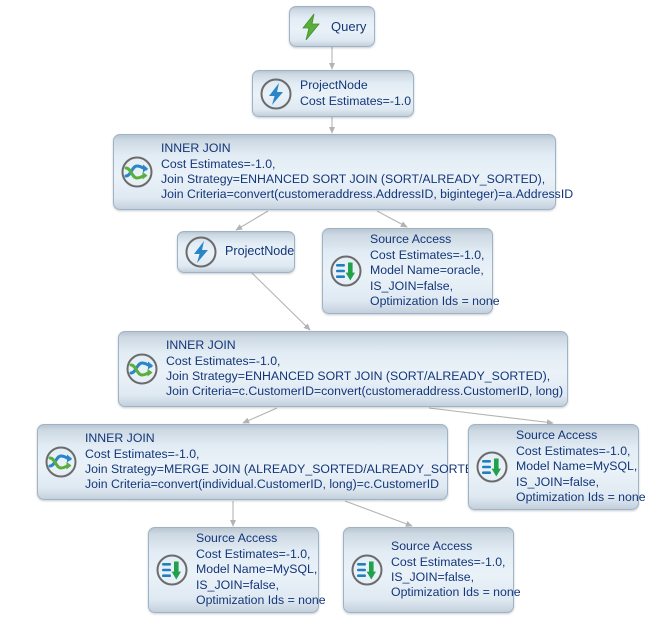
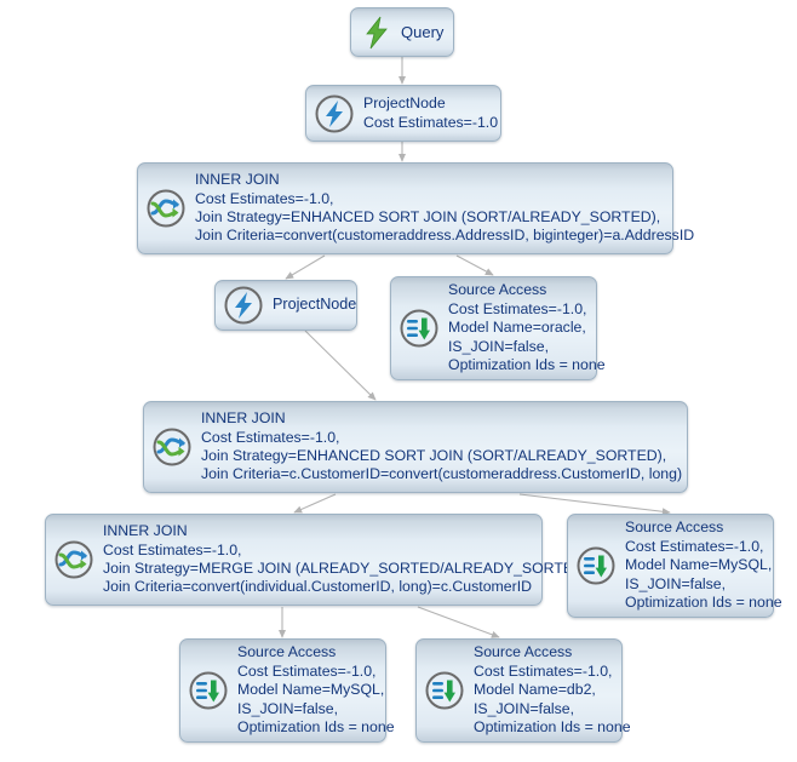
  Query
  ProjectNode
  Cost Estimates=-1.0
  INNER JOIN
  Cost Estimates=-1.0,
  Join Strategy=ENHANCED SORT JOIN (SORT/ALREADY_SORTED),
  Join Criteria=convert(customeraddress.AddressID, biginteger)=a.AddressID
  ProjectNode
  Source Access
  Cost Estimates=-1.0,
  Model Name=oracle,
  IS_JOIN=false,
  Optimization Ids = none
  INNER JOIN
  Cost Estimates=-1.0,
  Join Strategy=ENHANCED SORT JOIN (SORT/ALREADY_SORTED),
  Join Criteria=c.CustomerID=convert(customeraddress.CustomerID, long)
  INNER JOIN
  Cost Estimates=-1.0,
  Join Strategy=MERGE JOIN (ALREADY_SORTED/ALREADY_SORT
  Join Criteria=convert(individual.CustomerID, long)=c.CustomerID
  Source Access
  Cost Estimates=-1.0,
  Model Name=MySQL,
  IS_JOIN=false,
  Optimization Ids = none
  Source Access
  Cost Estimates=-1.0,
  Model Name=MySQL,
  IS_JOIN=false,
  Optimization Ids = none
  Source Access
  Cost Estimates=-1.0,
+ Model Name=db2,
  IS_JOIN=false,
  Optimization Ids = none
